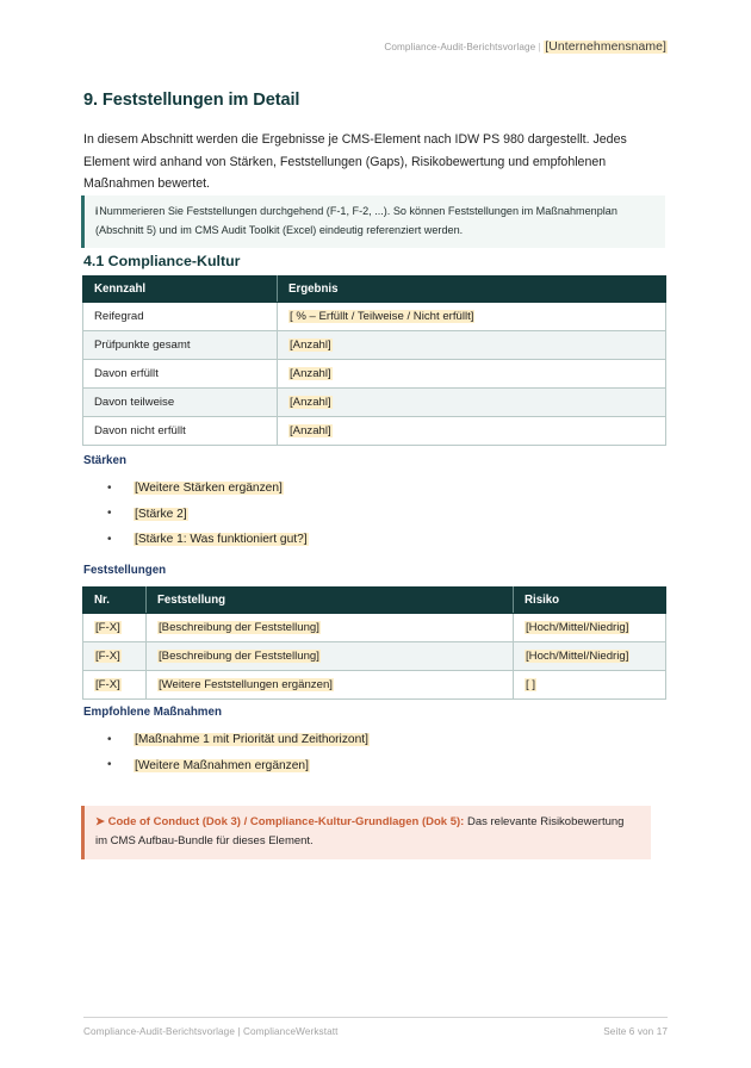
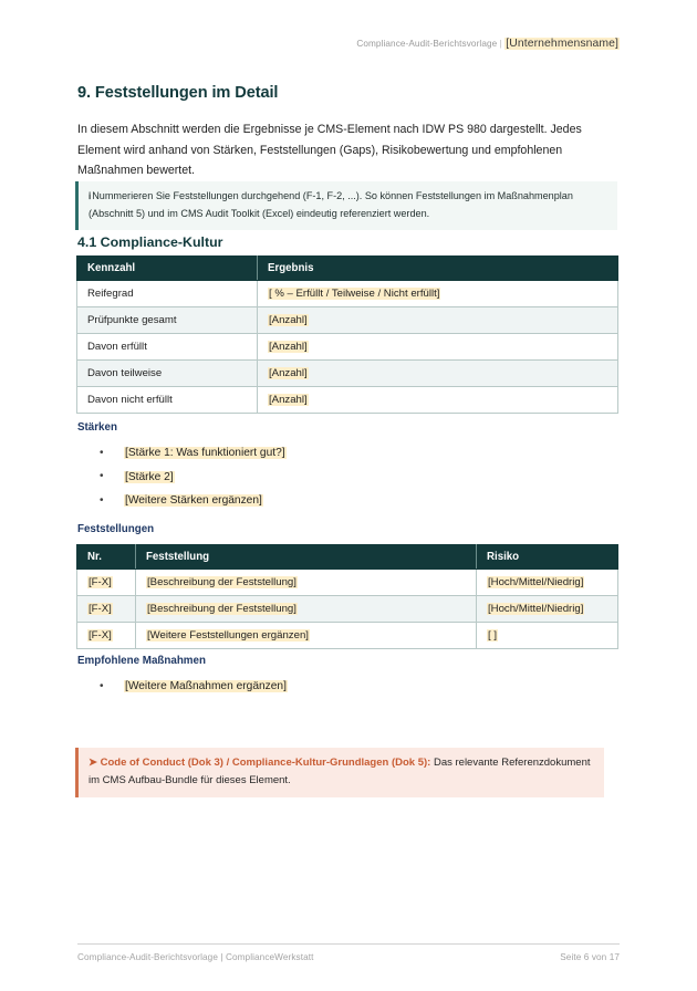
  Compliance-Audit-Berichtsvorlage | [Unternehmensname]
  9. Feststellungen im Detail
  In diesem Abschnitt werden die Ergebnisse je CMS-Element nach IDW PS 980 dargestellt. Jedes Element wird anhand von Stärken, Feststellungen (Gaps), Risikobewertung und empfohlenen Maßnahmen bewertet.
  ℹNummerieren Sie Feststellungen durchgehend (F-1, F-2, ...). So können Feststellungen im Maßnahmenplan (Abschnitt 5) und im CMS Audit Toolkit (Excel) eindeutig referenziert werden.
  4.1 Compliance-Kultur
  Kennzahl	Ergebnis
  Reifegrad	[ % – Erfüllt / Teilweise / Nicht erfüllt]
  Prüfpunkte gesamt	[Anzahl]
  Davon erfüllt	[Anzahl]
  Davon teilweise	[Anzahl]
  Davon nicht erfüllt	[Anzahl]
  Stärken
- [Weitere Stärken ergänzen]
+ [Stärke 1: Was funktioniert gut?]
  [Stärke 2]
- [Stärke 1: Was funktioniert gut?]
+ [Weitere Stärken ergänzen]
  Feststellungen
  Nr.	Feststellung	Risiko
  [F-X]	[Beschreibung der Feststellung]	[Hoch/Mittel/Niedrig]
  [F-X]	[Beschreibung der Feststellung]	[Hoch/Mittel/Niedrig]
  [F-X]	[Weitere Feststellungen ergänzen]	[ ]
  Empfohlene Maßnahmen
- [Maßnahme 1 mit Priorität und Zeithorizont]
  [Weitere Maßnahmen ergänzen]
- ➤ Code of Conduct (Dok 3) / Compliance-Kultur-Grundlagen (Dok 5): Das relevante Risikobewertung im CMS Aufbau-Bundle für dieses Element.
+ ➤ Code of Conduct (Dok 3) / Compliance-Kultur-Grundlagen (Dok 5): Das relevante Referenzdokument im CMS Aufbau-Bundle für dieses Element.
  Compliance-Audit-Berichtsvorlage | ComplianceWerkstatt
  Seite 6 von 17
